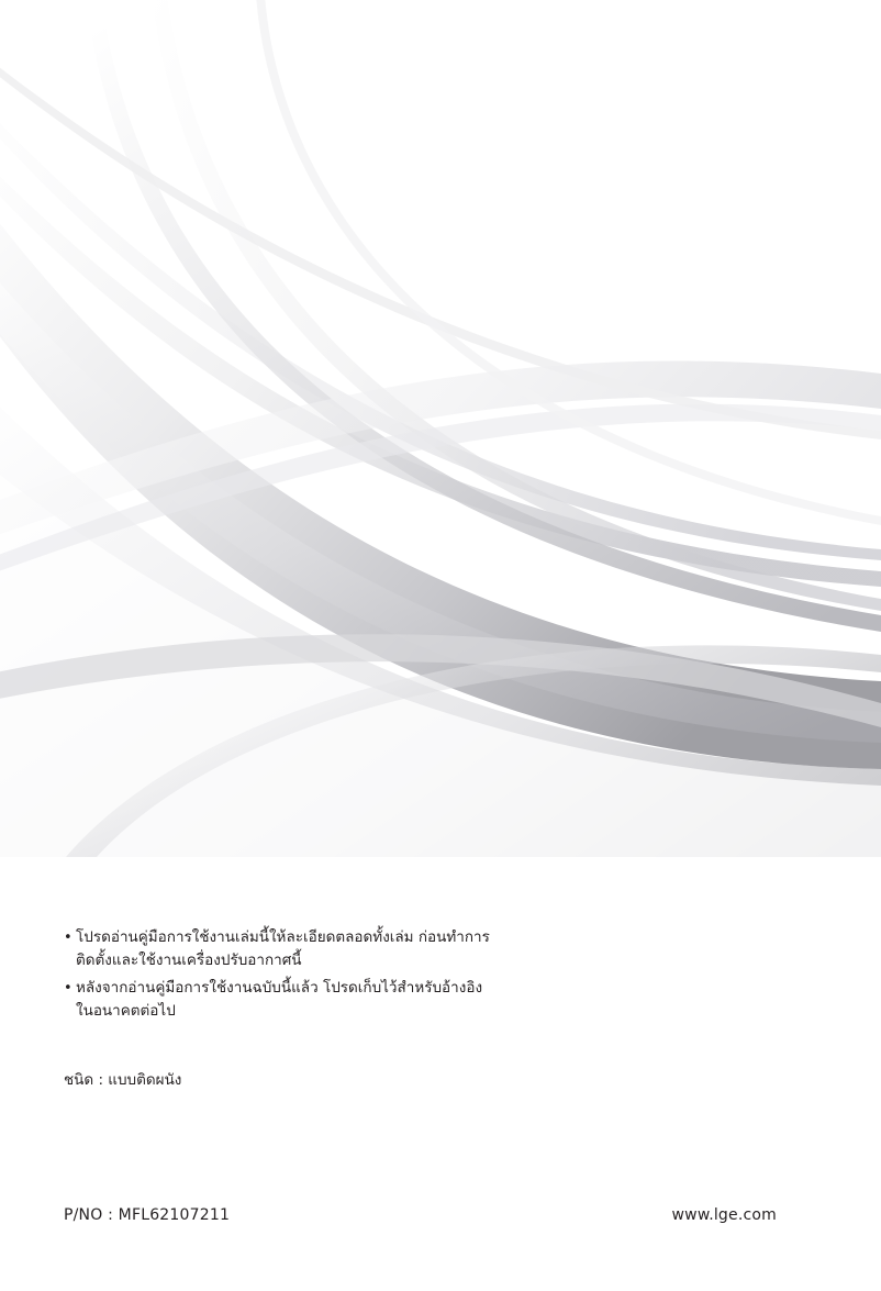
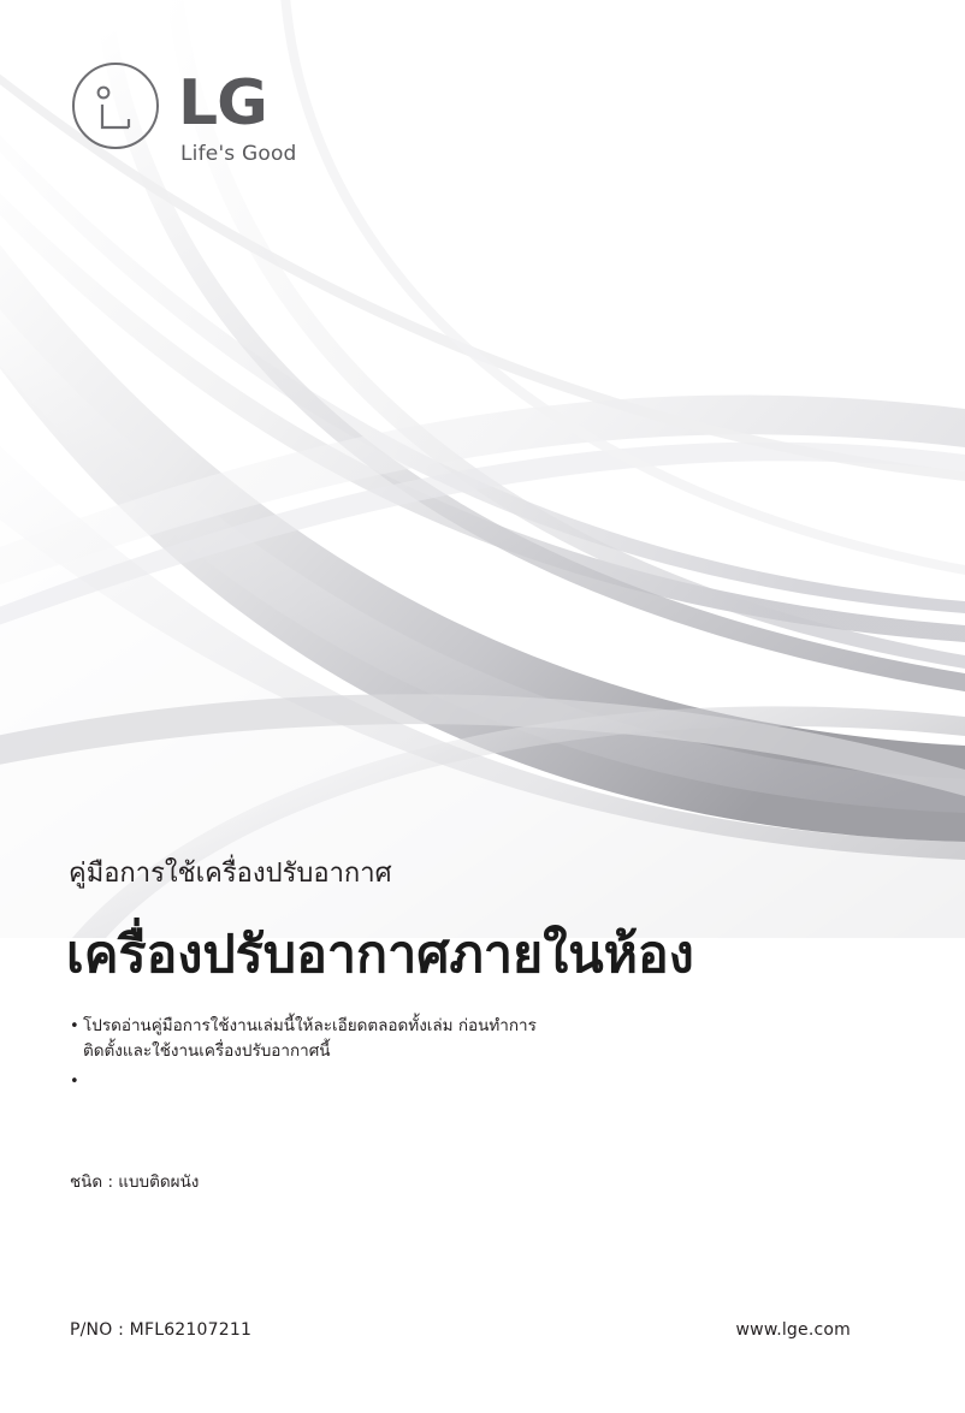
+ LG
+ Life's Good
+ คู่มือการใช้เครื่องปรับอากาศ
+ เครื่องปรับอากาศภายในห้อง
  •
  โปรดอ่านคู่มือการใช้งานเล่มนี้ให้ละเอียดตลอดทั้งเล่ม ก่อนทำการ
  ติดตั้งและใช้งานเครื่องปรับอากาศนี้
  •
- หลังจากอ่านคู่มือการใช้งานฉบับนี้แล้ว โปรดเก็บไว้สำหรับอ้างอิง
- ในอนาคตต่อไป
  ชนิด : แบบติดผนัง
  P/NO : MFL62107211
  www.lge.com
